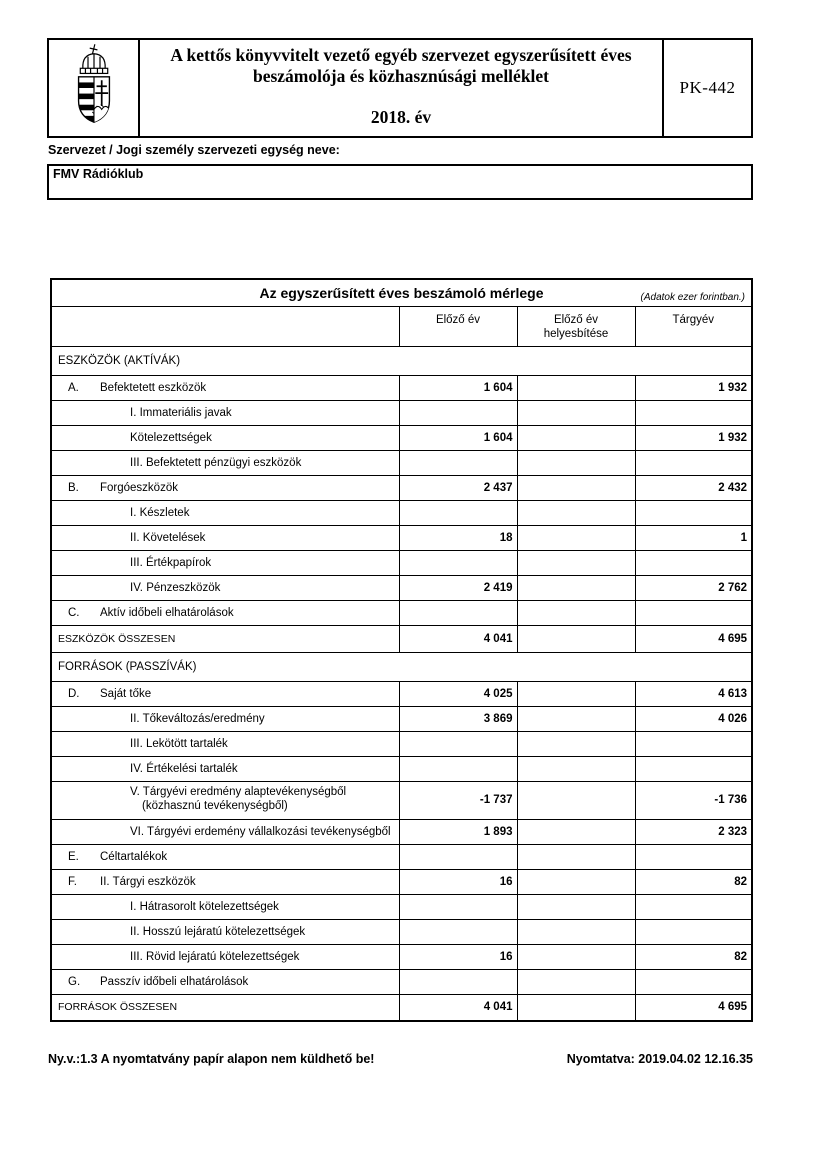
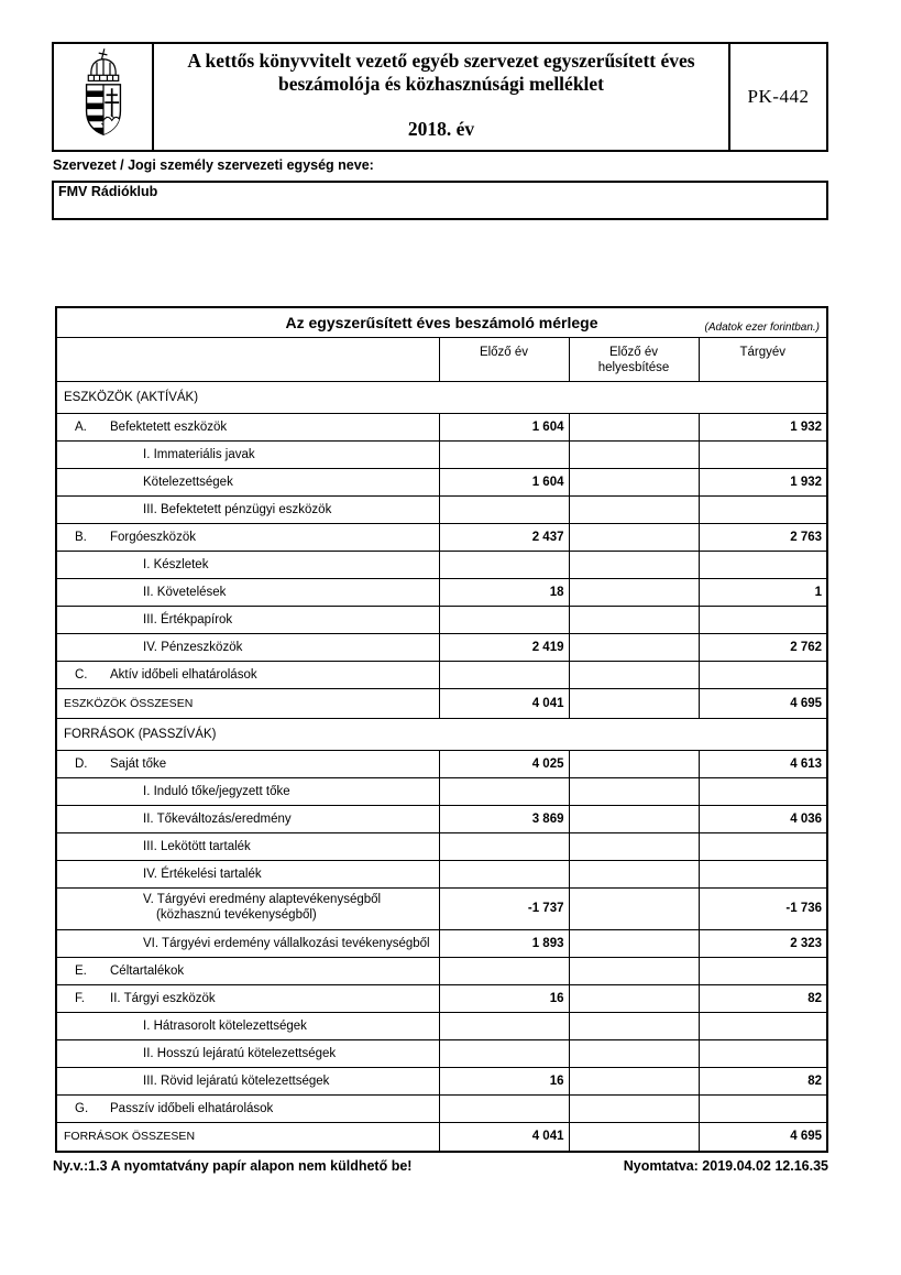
  A kettős könyvvitelt vezető egyéb szervezet egyszerűsített éves beszámolója és közhasznúsági melléklet
  2018. év
  PK-442
  Szervezet / Jogi személy szervezeti egység neve:
  FMV Rádióklub
  Az egyszerűsített éves beszámoló mérlege (Adatok ezer forintban.)
  	Előző év	Előző év helyesbítése	Tárgyév
  ESZKÖZÖK (AKTÍVÁK)
  A. Befektetett eszközök	1 604		1 932
  I. Immateriális javak
  Kötelezettségek	1 604		1 932
  III. Befektetett pénzügyi eszközök
- B. Forgóeszközök	2 437		2 432
+ B. Forgóeszközök	2 437		2 763
  I. Készletek
  II. Követelések	18		1
  III. Értékpapírok
  IV. Pénzeszközök	2 419		2 762
  C. Aktív időbeli elhatárolások
  ESZKÖZÖK ÖSSZESEN	4 041		4 695
  FORRÁSOK (PASSZÍVÁK)
  D. Saját tőke	4 025		4 613
+ I. Induló tőke/jegyzett tőke
- II. Tőkeváltozás/eredmény	3 869		4 026
+ II. Tőkeváltozás/eredmény	3 869		4 036
  III. Lekötött tartalék
  IV. Értékelési tartalék
  V. Tárgyévi eredmény alaptevékenységből(közhasznú tevékenységből)	-1 737		-1 736
  VI. Tárgyévi erdemény vállalkozási tevékenységből	1 893		2 323
  E. Céltartalékok
  F. II. Tárgyi eszközök	16		82
  I. Hátrasorolt kötelezettségek
  II. Hosszú lejáratú kötelezettségek
  III. Rövid lejáratú kötelezettségek	16		82
  G. Passzív időbeli elhatárolások
  FORRÁSOK ÖSSZESEN	4 041		4 695
  Ny.v.:1.3 A nyomtatvány papír alapon nem küldhető be!
  Nyomtatva: 2019.04.02 12.16.35
